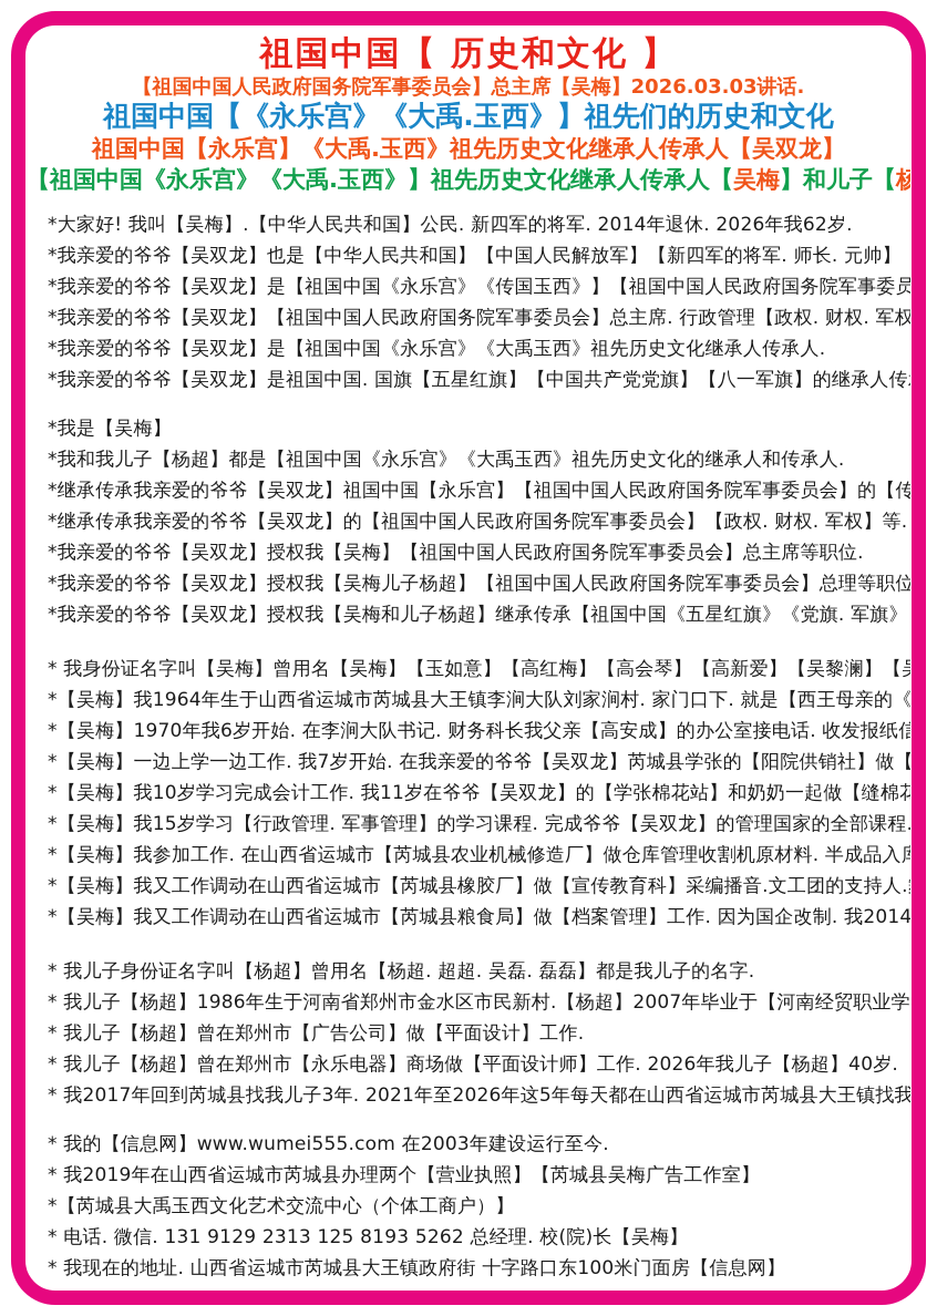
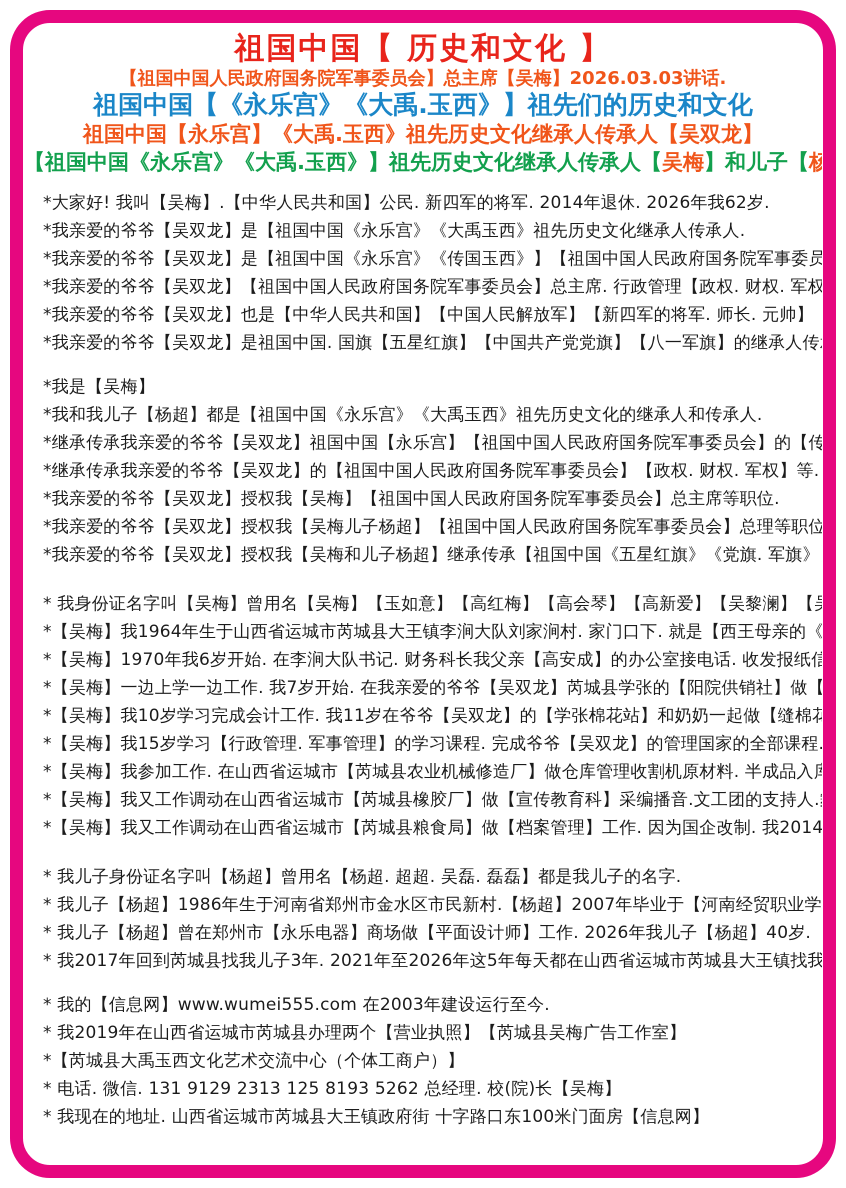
  祖国中国【 历史和文化 】
  【祖国中国人民政府国务院军事委员会】总主席【吴梅】2026.03.03讲话.
  祖国中国【《永乐宫》《大禹.玉西》】祖先们的历史和文化
  祖国中国【永乐宫】《大禹.玉西》祖先历史文化继承人传承人【吴双龙】
  【祖国中国《永乐宫》《大禹.玉西》】祖先历史文化继承人传承人【吴梅】和儿子【杨
  *大家好! 我叫【吴梅】.【中华人民共和国】公民. 新四军的将军. 2014年退休. 2026年我62岁.
- *我亲爱的爷爷【吴双龙】也是【中华人民共和国】【中国人民解放军】【新四军的将军. 师长. 元帅】
+ *我亲爱的爷爷【吴双龙】是【祖国中国《永乐宫》《大禹玉西》祖先历史文化继承人传承人.
  *我亲爱的爷爷【吴双龙】是【祖国中国《永乐宫》《传国玉西》】【祖国中国人民政府国务院军事委员
  *我亲爱的爷爷【吴双龙】【祖国中国人民政府国务院军事委员会】总主席. 行政管理【政权. 财权. 军权
- *我亲爱的爷爷【吴双龙】是【祖国中国《永乐宫》《大禹玉西》祖先历史文化继承人传承人.
+ *我亲爱的爷爷【吴双龙】也是【中华人民共和国】【中国人民解放军】【新四军的将军. 师长. 元帅】
  *我亲爱的爷爷【吴双龙】是祖国中国. 国旗【五星红旗】【中国共产党党旗】【八一军旗】的继承人传
  *我是【吴梅】
  *我和我儿子【杨超】都是【祖国中国《永乐宫》《大禹玉西》祖先历史文化的继承人和传承人.
  *继承传承我亲爱的爷爷【吴双龙】祖国中国【永乐宫】【祖国中国人民政府国务院军事委员会】的【传
  *继承传承我亲爱的爷爷【吴双龙】的【祖国中国人民政府国务院军事委员会】【政权. 财权. 军权】等.
  *我亲爱的爷爷【吴双龙】授权我【吴梅】【祖国中国人民政府国务院军事委员会】总主席等职位.
  *我亲爱的爷爷【吴双龙】授权我【吴梅儿子杨超】【祖国中国人民政府国务院军事委员会】总理等职位
  *我亲爱的爷爷【吴双龙】授权我【吴梅和儿子杨超】继承传承【祖国中国《五星红旗》《党旗. 军旗》
  * 我身份证名字叫【吴梅】曾用名【吴梅】【玉如意】【高红梅】【高会琴】【高新爱】【吴黎澜】【
  *【吴梅】1970年我6岁开始. 在李涧大队书记. 财务科长我父亲【高安成】的办公室接电话. 收发报纸信
  *【吴梅】一边上学一边工作. 我7岁开始. 在我亲爱的爷爷【吴双龙】芮城县学张的【阳院供销社】做【
  *【吴梅】我10岁学习完成会计工作. 我11岁在爷爷【吴双龙】的【学张棉花站】和奶奶一起做【缝棉花
  *【吴梅】我15岁学习【行政管理. 军事管理】的学习课程. 完成爷爷【吴双龙】的管理国家的全部课程.
  *【吴梅】我参加工作. 在山西省运城市【芮城县农业机械修造厂】做仓库管理收割机原材料. 半成品入
  *【吴梅】我又工作调动在山西省运城市【芮城县橡胶厂】做【宣传教育科】采编播音.文工团的支持人.
  *【吴梅】我又工作调动在山西省运城市【芮城县粮食局】做【档案管理】工作. 因为国企改制. 我2014
  * 我儿子身份证名字叫【杨超】曾用名【杨超. 超超. 吴磊. 磊磊】都是我儿子的名字.
  * 我儿子【杨超】1986年生于河南省郑州市金水区市民新村.【杨超】2007年毕业于【河南经贸职业学
- * 我儿子【杨超】曾在郑州市【广告公司】做【平面设计】工作.
  * 我儿子【杨超】曾在郑州市【永乐电器】商场做【平面设计师】工作. 2026年我儿子【杨超】40岁.
  * 我2017年回到芮城县找我儿子3年. 2021年至2026年这5年每天都在山西省运城市芮城县大王镇找我
  * 我的【信息网】www.wumei555.com 在2003年建设运行至今.
  * 我2019年在山西省运城市芮城县办理两个【营业执照】【芮城县吴梅广告工作室】
  *【芮城县大禹玉西文化艺术交流中心（个体工商户）】
  * 电话. 微信. 131 9129 2313 125 8193 5262 总经理. 校(院)长【吴梅】
  * 我现在的地址. 山西省运城市芮城县大王镇政府街 十字路口东100米门面房【信息网】
